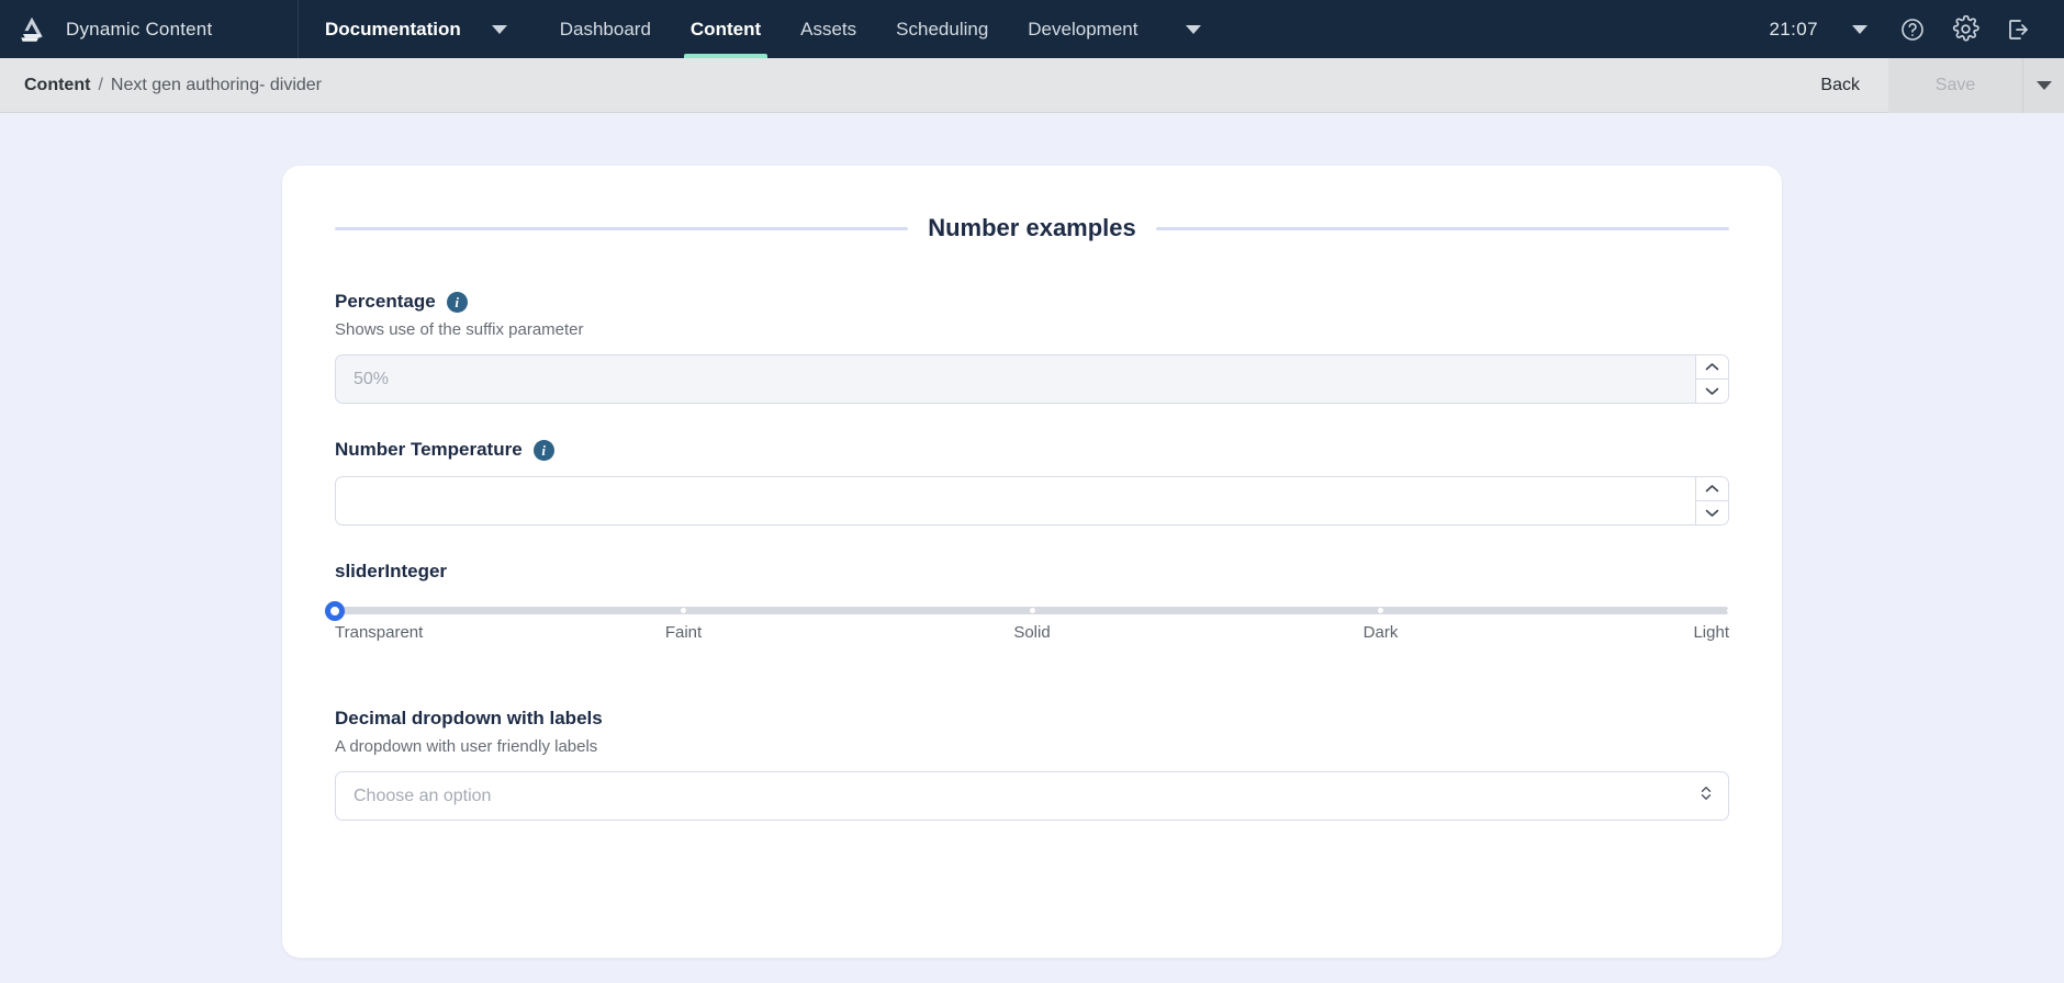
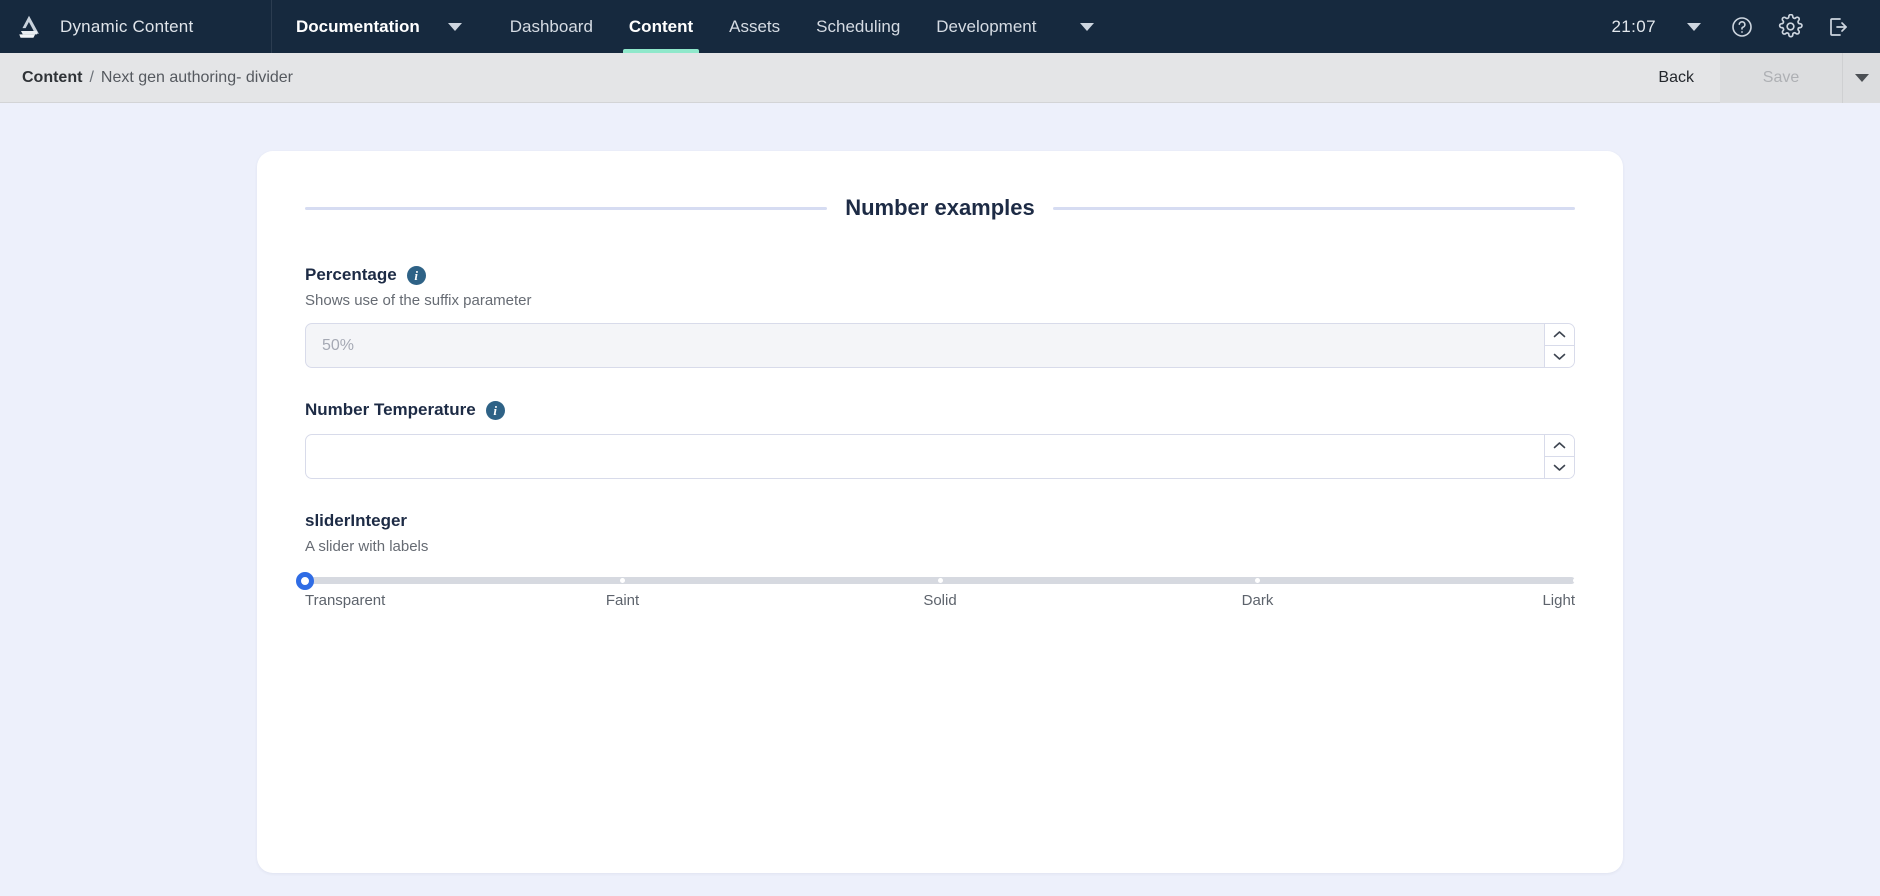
  Dynamic Content
  Documentation
  Dashboard
  Content
  Assets
  Scheduling
  Development
  21:07
  Content
  /
  Next gen authoring- divider
  Back
  Save
  Number examples
  Percentage
  i
  Shows use of the suffix parameter
  50%
  Number Temperature
  i
  sliderInteger
+ A slider with labels
  Transparent
  Faint
  Solid
  Dark
  Light
- Decimal dropdown with labels
- A dropdown with user friendly labels
- Choose an option
